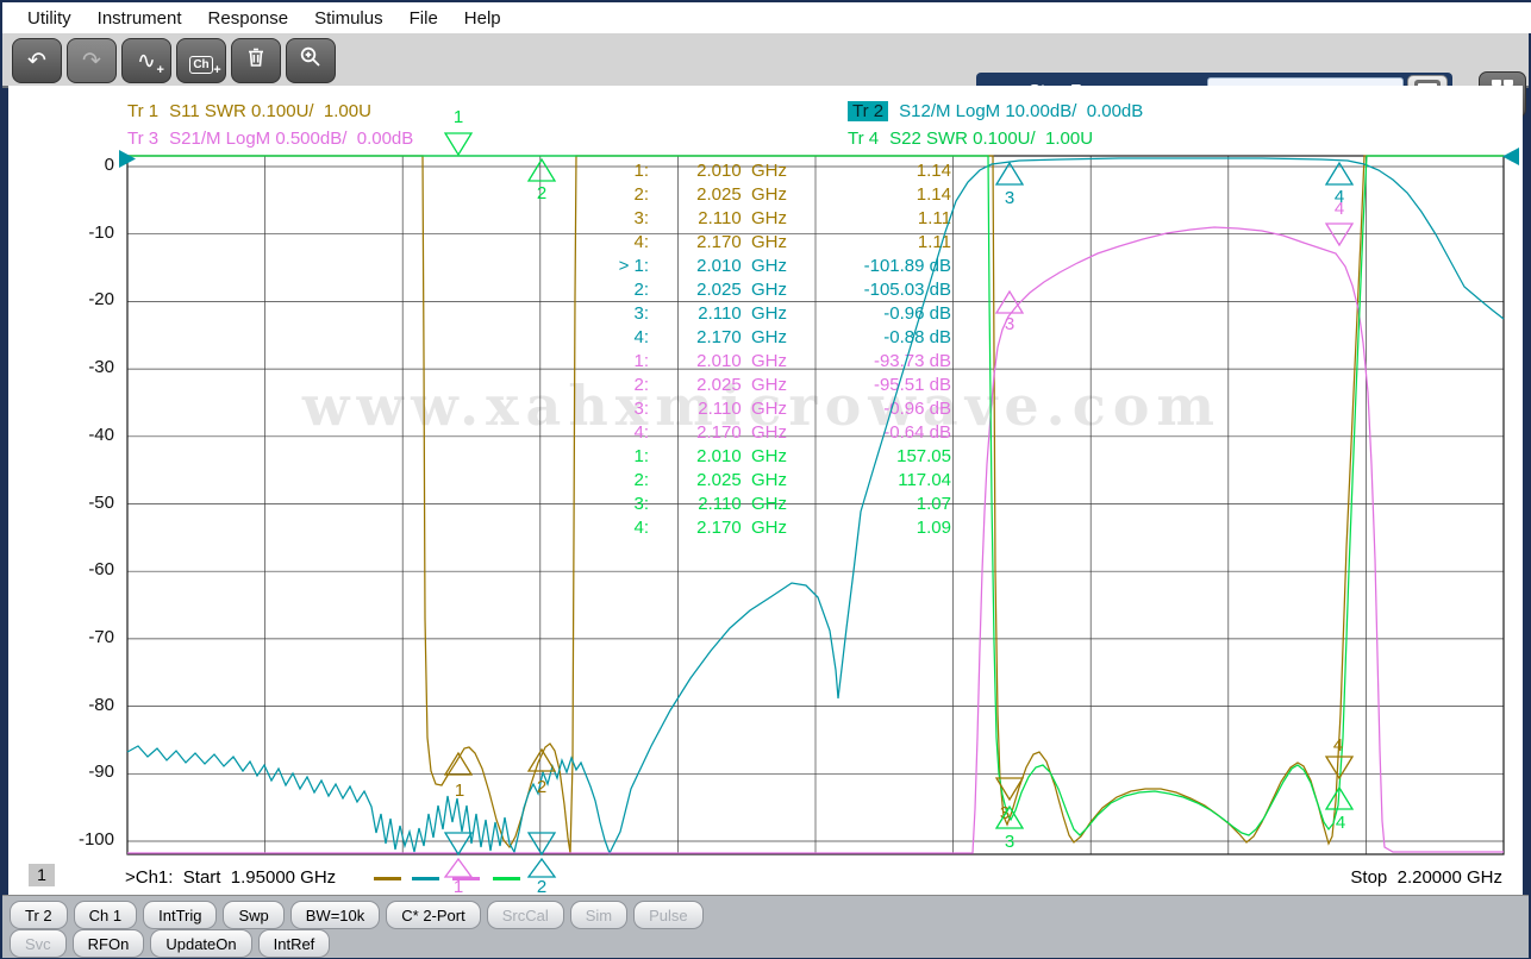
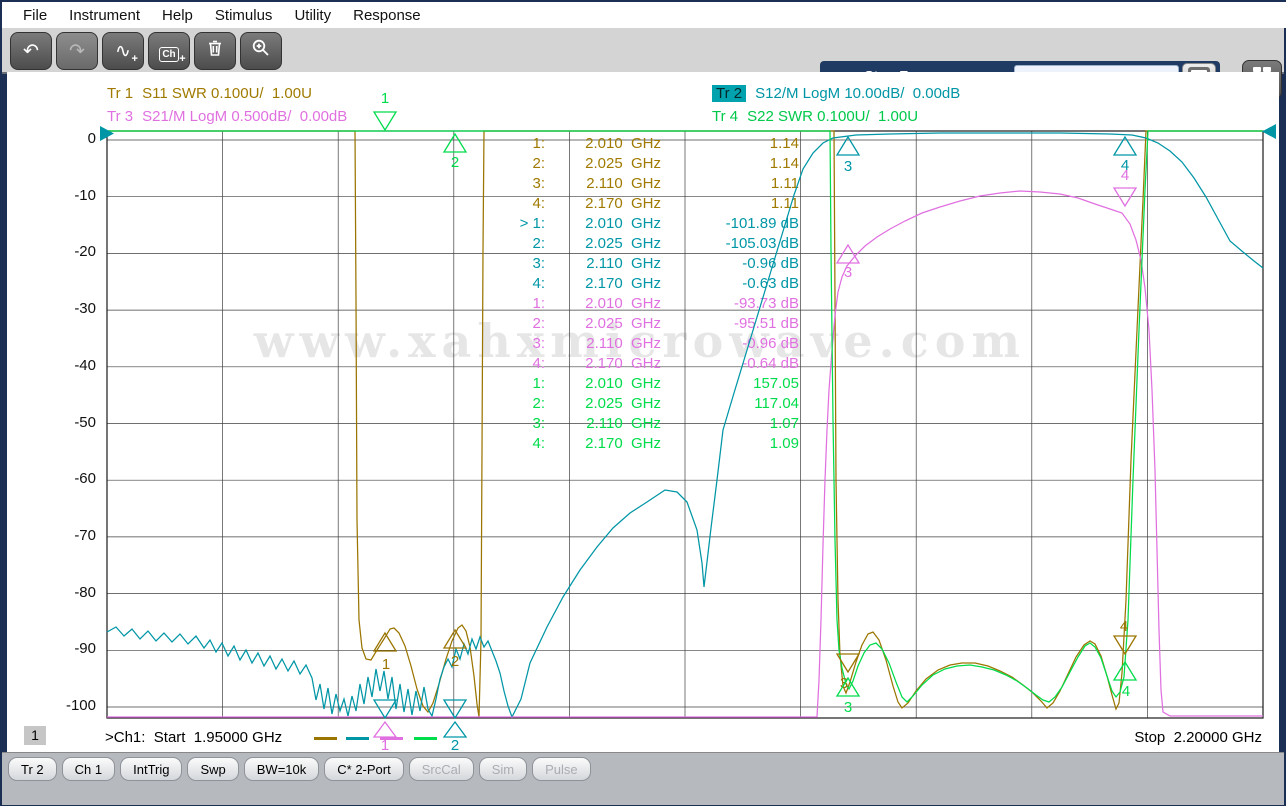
- Utility
+ File
  Instrument
- Response
+ Help
  Stimulus
- File
+ Utility
- Help
+ Response
  ↶
  ↷
  ∿
  +
  Ch
  +
  www.xahxmicrowave.com
  Tr 1
  S11 SWR 0.100U/ 1.00U
  Tr 3
  S21/M LogM 0.500dB/ 0.00dB
  Tr 2
  S12/M LogM 10.00dB/ 0.00dB
  Tr 4
  S22 SWR 0.100U/ 1.00U
  1:
  2.010 GHz
  1.14
  2:
  2.025 GHz
  1.14
  3:
  2.110 GHz
  1.11
  4:
  2.170 GHz
  1.11
  > 1:
  2.010 GHz
  -101.89 dB
  2:
  2.025 GHz
  -105.03 dB
  3:
  2.110 GHz
  -0.96 dB
  4:
  2.170 GHz
- -0.88 dB
+ -0.63 dB
  1:
  2.010 GHz
  -93.73 dB
  2:
  2.025 GHz
  -95.51 dB
  3:
  2.110 GHz
  -0.96 dB
  4:
  2.170 GHz
  -0.64 dB
  1:
  2.010 GHz
  157.05
  2:
  2.025 GHz
  117.04
  3:
  2.110 GHz
  1.07
  4:
  2.170 GHz
  1.09
  1
  2
  3
  4
  3
  4
  1
  2
  3
  4
  4
  1
  2
  1
  >Ch1: Start 1.95000 GHz
  Stop 2.20000 GHz
  Tr 2
  Ch 1
  IntTrig
  Swp
  BW=10k
  C* 2-Port
  SrcCal
  Sim
  Pulse
- Svc
- RFOn
- UpdateOn
- IntRef
  0
  -10
  -20
  -30
  -40
  -50
  -60
  -70
  -80
  -90
  -100
